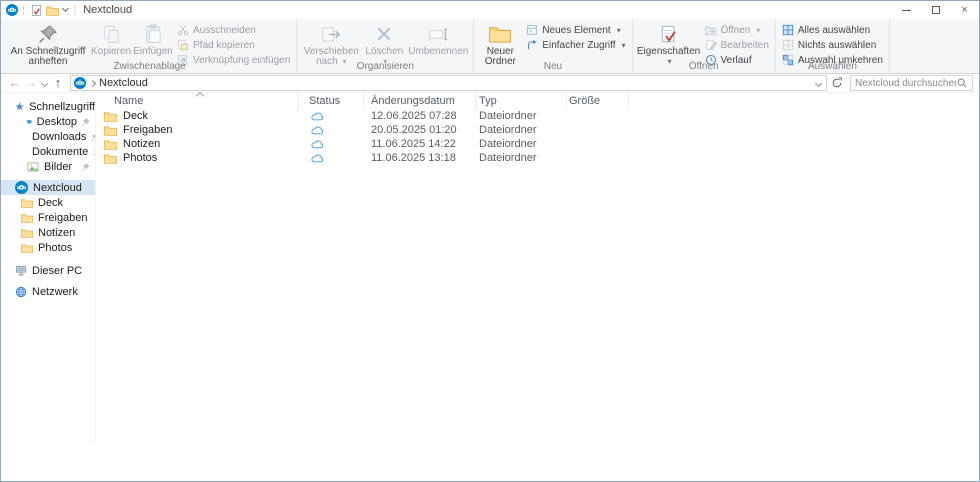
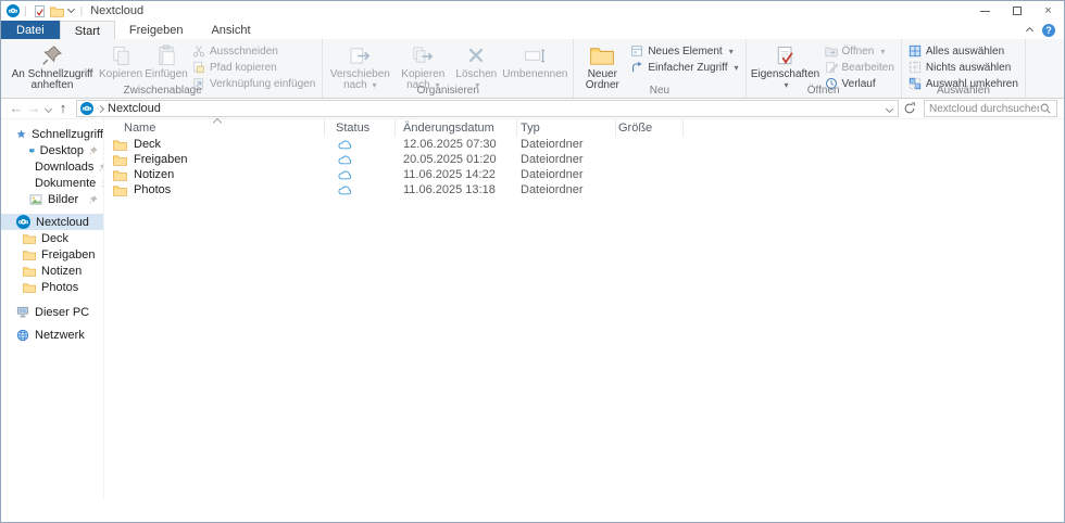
  |
  |
  Nextcloud
  ×
+ Datei
+ Start
+ Freigeben
+ Ansicht
+ ?
  An Schnellzugriff anheften
  Kopieren
  Einfügen
  Ausschneiden
  Pfad kopieren
  Verknüpfung einfügen
  Zwischenablage
  Verschieben nach ▾
+ Kopieren nach ▾
  Löschen
  ▾
  Umbenennen
  Organisieren
  Neuer Ordner
  Neues Element
  ▾
  Einfacher Zugriff
  ▾
  Neu
  Eigenschaften
  ▾
  Öffnen
  ▾
  Bearbeiten
  Verlauf
  Öffnen
  Alles auswählen
  Nichts auswählen
  Auswahl umkehren
  Auswählen
  ←
  →
  ↑
  Nextcloud
  Nextcloud durchsuche
  Schnellzugriff
  Desktop
  Downloads
  Dokumente
  Bilder
  Nextcloud
  Deck
  Freigaben
  Notizen
  Photos
  Dieser PC
  Netzwerk
  Name
  Status
  Änderungsdatum
  Typ
  Größe
  Deck
- 12.06.2025 07:28
+ 12.06.2025 07:30
  Dateiordner
  Freigaben
  20.05.2025 01:20
  Dateiordner
  Notizen
  11.06.2025 14:22
  Dateiordner
  Photos
  11.06.2025 13:18
  Dateiordner
